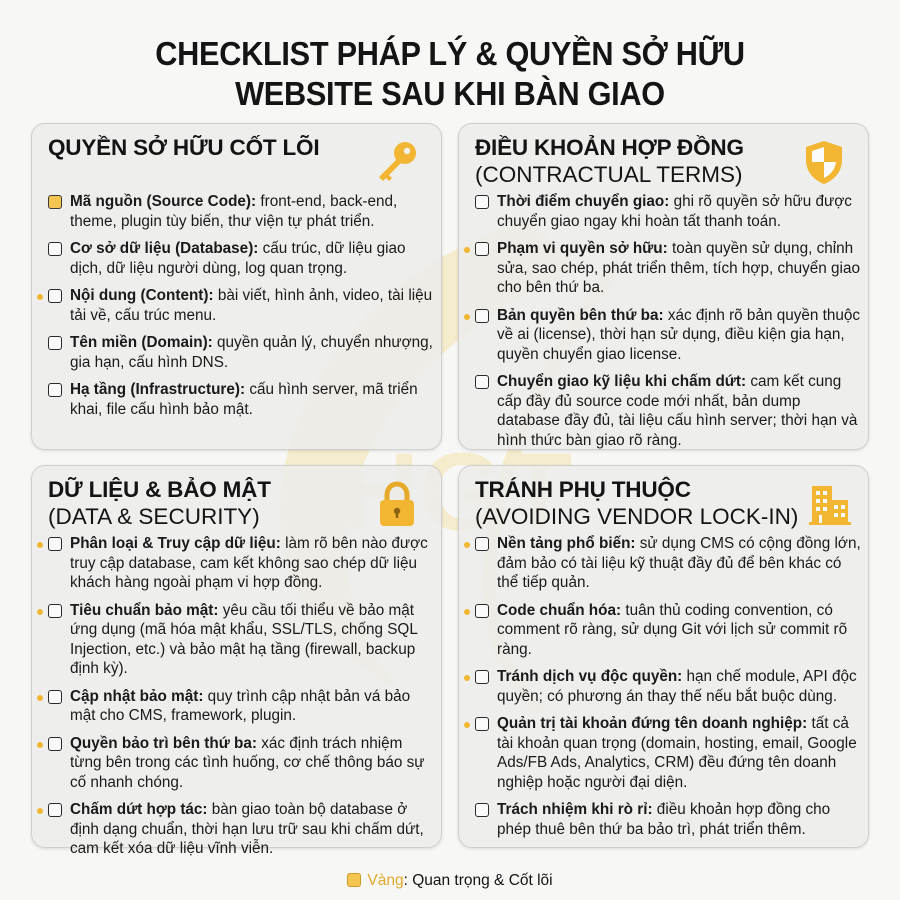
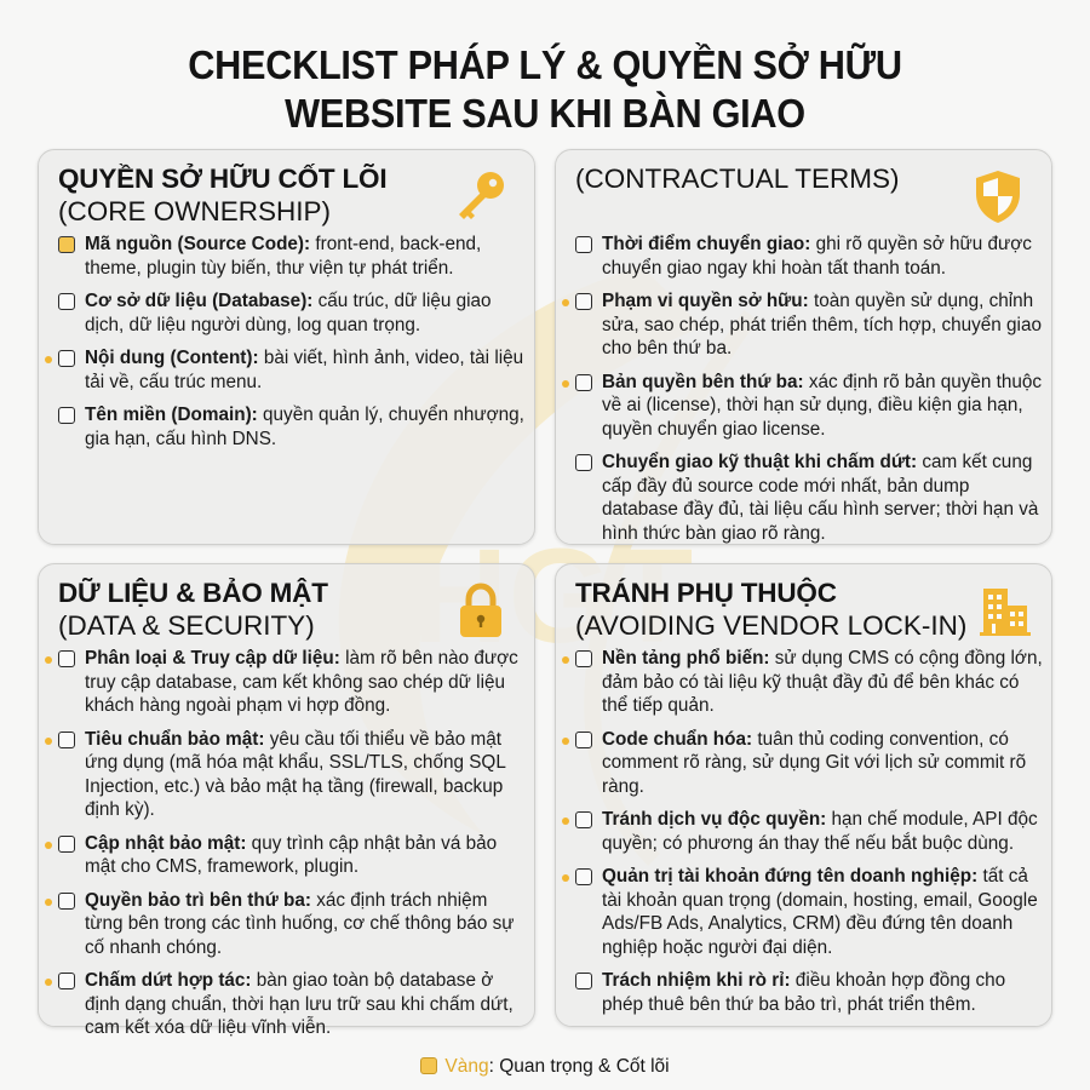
  HGT
  CHECKLIST PHÁP LÝ & QUYỀN SỞ HỮU
  WEBSITE SAU KHI BÀN GIAO
  QUYỀN SỞ HỮU CỐT LÕI
+ (CORE OWNERSHIP)
  Mã nguồn (Source Code): front-end, back-end, theme, plugin tùy biến, thư viện tự phát triển.
  Cơ sở dữ liệu (Database): cấu trúc, dữ liệu giao dịch, dữ liệu người dùng, log quan trọng.
  Nội dung (Content): bài viết, hình ảnh, video, tài liệu tải về, cấu trúc menu.
  Tên miền (Domain): quyền quản lý, chuyển nhượng, gia hạn, cấu hình DNS.
- Hạ tầng (Infrastructure): cấu hình server, mã triển khai, file cấu hình bảo mật.
- ĐIỀU KHOẢN HỢP ĐỒNG
  (CONTRACTUAL TERMS)
  Thời điểm chuyển giao: ghi rõ quyền sở hữu được chuyển giao ngay khi hoàn tất thanh toán.
  Phạm vi quyền sở hữu: toàn quyền sử dụng, chỉnh sửa, sao chép, phát triển thêm, tích hợp, chuyển giao cho bên thứ ba.
  Bản quyền bên thứ ba: xác định rõ bản quyền thuộc về ai (license), thời hạn sử dụng, điều kiện gia hạn, quyền chuyển giao license.
- Chuyển giao kỹ liệu khi chấm dứt: cam kết cung cấp đầy đủ source code mới nhất, bản dump database đầy đủ, tài liệu cấu hình server; thời hạn và hình thức bàn giao rõ ràng.
+ Chuyển giao kỹ thuật khi chấm dứt: cam kết cung cấp đầy đủ source code mới nhất, bản dump database đầy đủ, tài liệu cấu hình server; thời hạn và hình thức bàn giao rõ ràng.
  DỮ LIỆU & BẢO MẬT
  (DATA & SECURITY)
  Phân loại & Truy cập dữ liệu: làm rõ bên nào được truy cập database, cam kết không sao chép dữ liệu khách hàng ngoài phạm vi hợp đồng.
  Tiêu chuẩn bảo mật: yêu cầu tối thiểu về bảo mật ứng dụng (mã hóa mật khẩu, SSL/TLS, chống SQL Injection, etc.) và bảo mật hạ tầng (firewall, backup định kỳ).
  Cập nhật bảo mật: quy trình cập nhật bản vá bảo mật cho CMS, framework, plugin.
  Quyền bảo trì bên thứ ba: xác định trách nhiệm từng bên trong các tình huống, cơ chế thông báo sự cố nhanh chóng.
  Chấm dứt hợp tác: bàn giao toàn bộ database ở định dạng chuẩn, thời hạn lưu trữ sau khi chấm dứt, cam kết xóa dữ liệu vĩnh viễn.
  TRÁNH PHỤ THUỘC
  (AVOIDING VENDOR LOCK-IN)
  Nền tảng phổ biến: sử dụng CMS có cộng đồng lớn, đảm bảo có tài liệu kỹ thuật đầy đủ để bên khác có thể tiếp quản.
  Code chuẩn hóa: tuân thủ coding convention, có comment rõ ràng, sử dụng Git với lịch sử commit rõ ràng.
  Tránh dịch vụ độc quyền: hạn chế module, API độc quyền; có phương án thay thế nếu bắt buộc dùng.
  Quản trị tài khoản đứng tên doanh nghiệp: tất cả tài khoản quan trọng (domain, hosting, email, Google Ads/FB Ads, Analytics, CRM) đều đứng tên doanh nghiệp hoặc người đại diện.
  Trách nhiệm khi rò rỉ: điều khoản hợp đồng cho phép thuê bên thứ ba bảo trì, phát triển thêm.
  Vàng: Quan trọng & Cốt lõi
